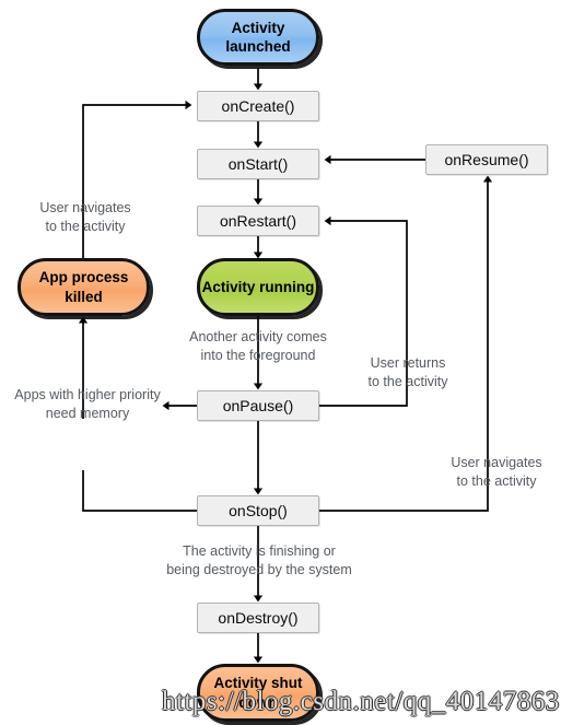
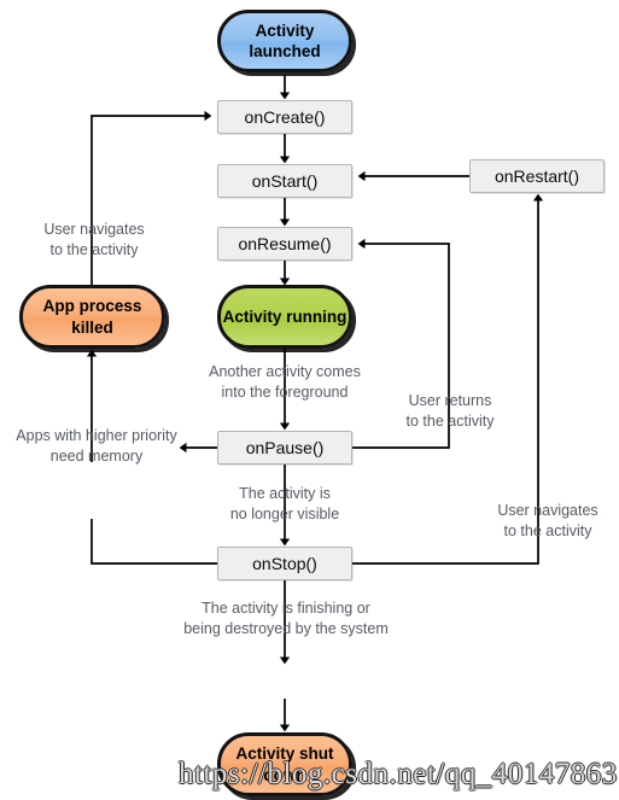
  Activity launched
  onCreate()
  onStart()
- onRestart()
+ onResume()
  Activity running
  App process killed
- onResume()
+ onRestart()
  onPause()
  onStop()
- onDestroy()
  Activity shut down
  User navigates
  to the activity
  Another activity comes
  into the foreground
  Apps with higher priority
  need memory
  User returns
  to the activity
+ The activity is
+ no longer visible
  User navigates
  to the activity
  The activity is finishing or
  being destroyed by the system
  https://blog.csdn.net/qq_40147863
